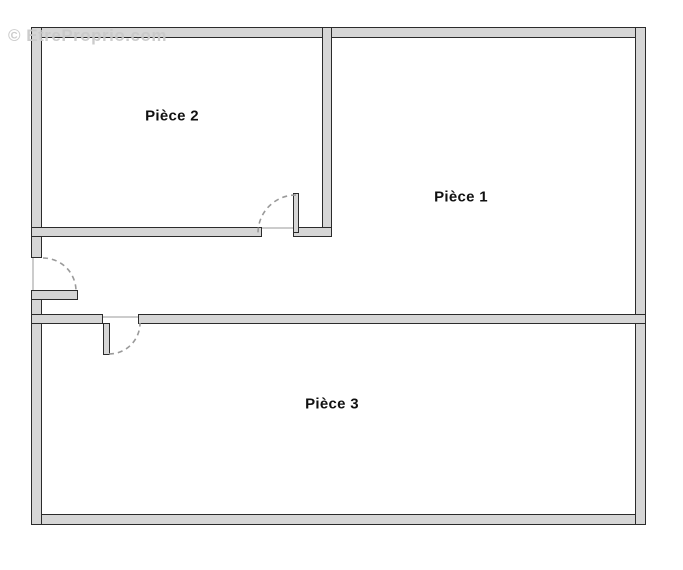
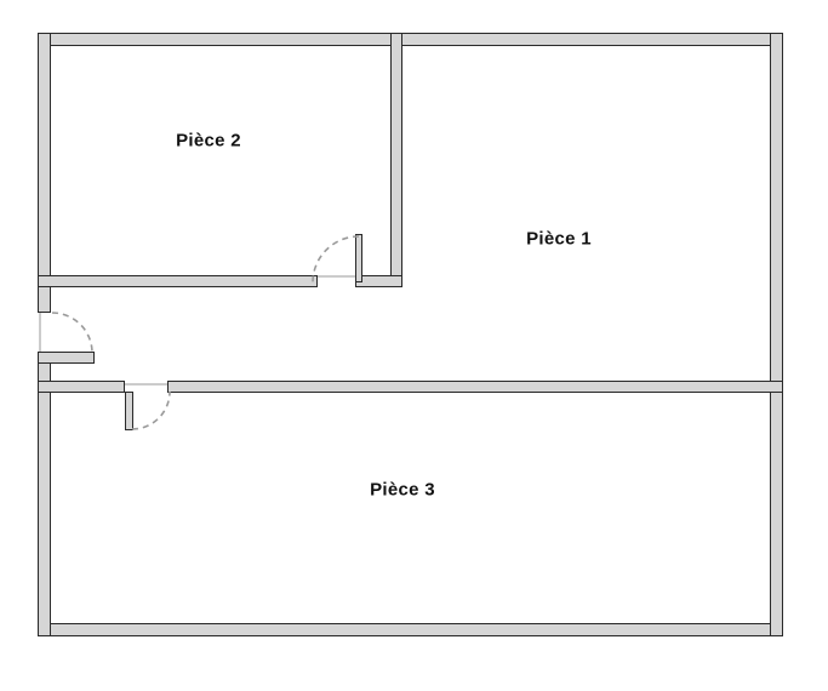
  Pièce 2
  Pièce 1
  Pièce 3
- © EtreProprio.com
